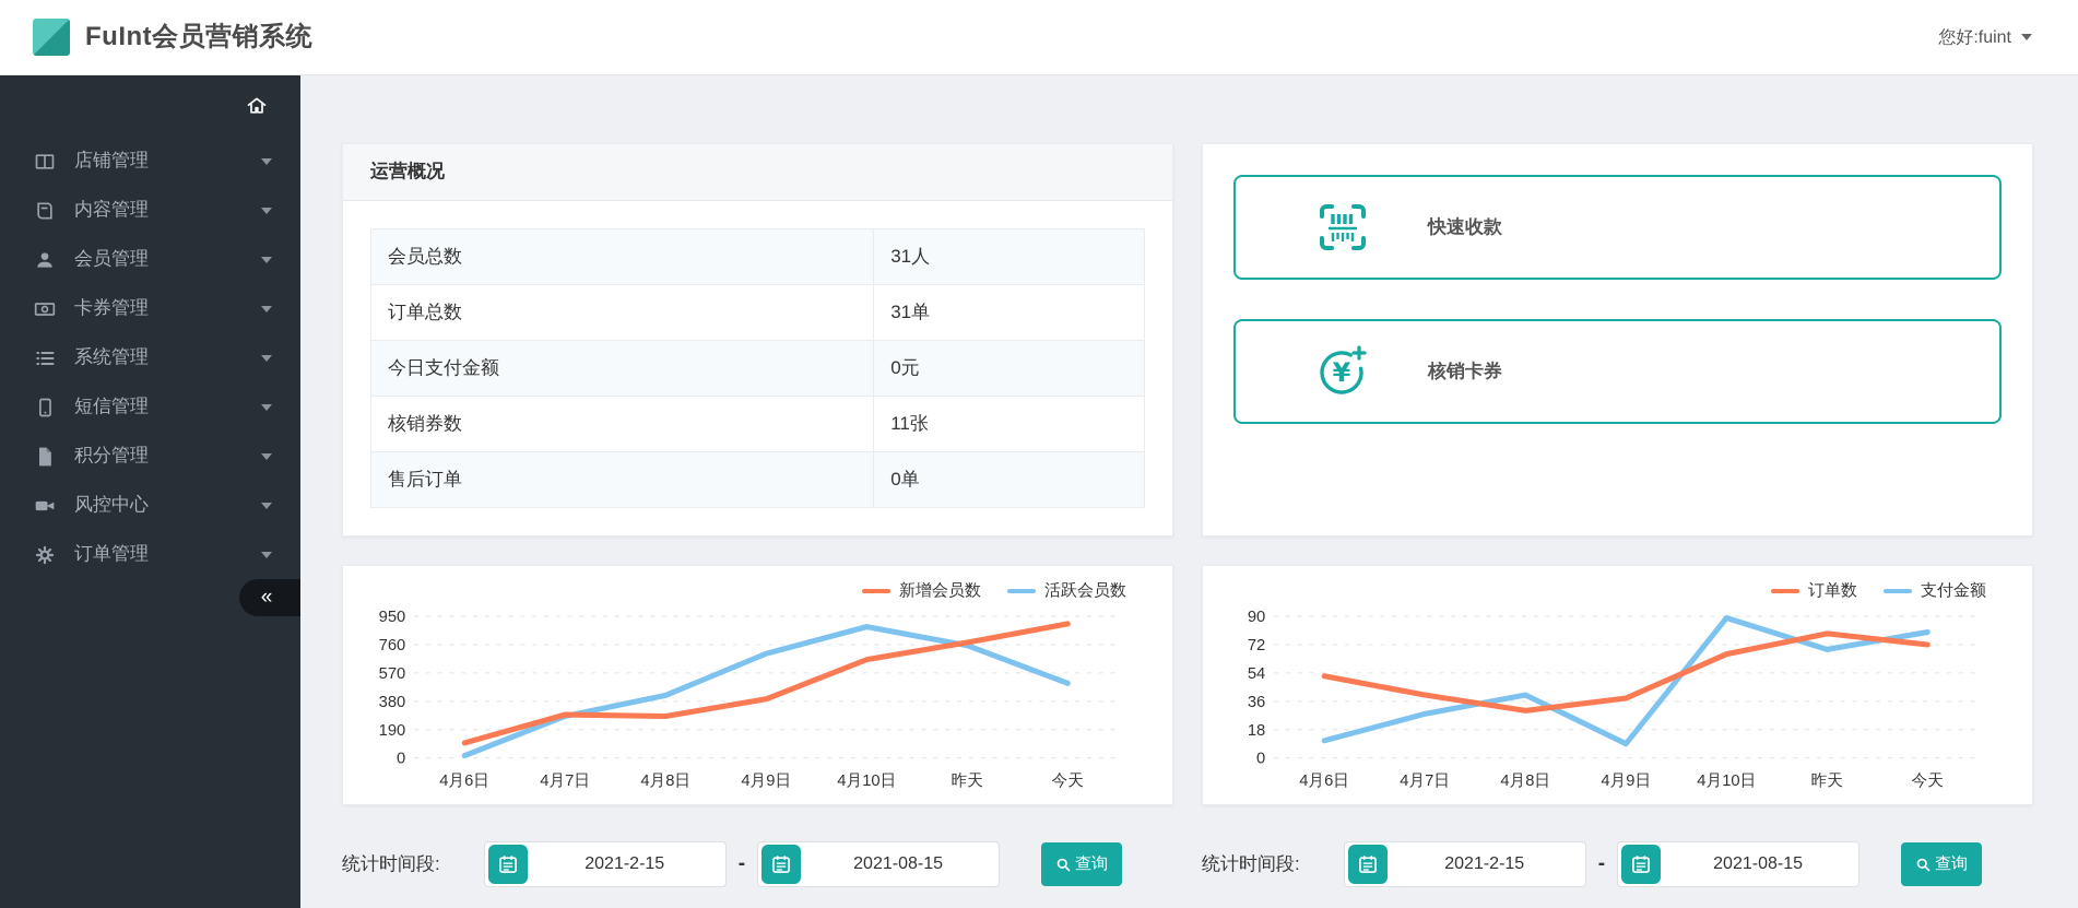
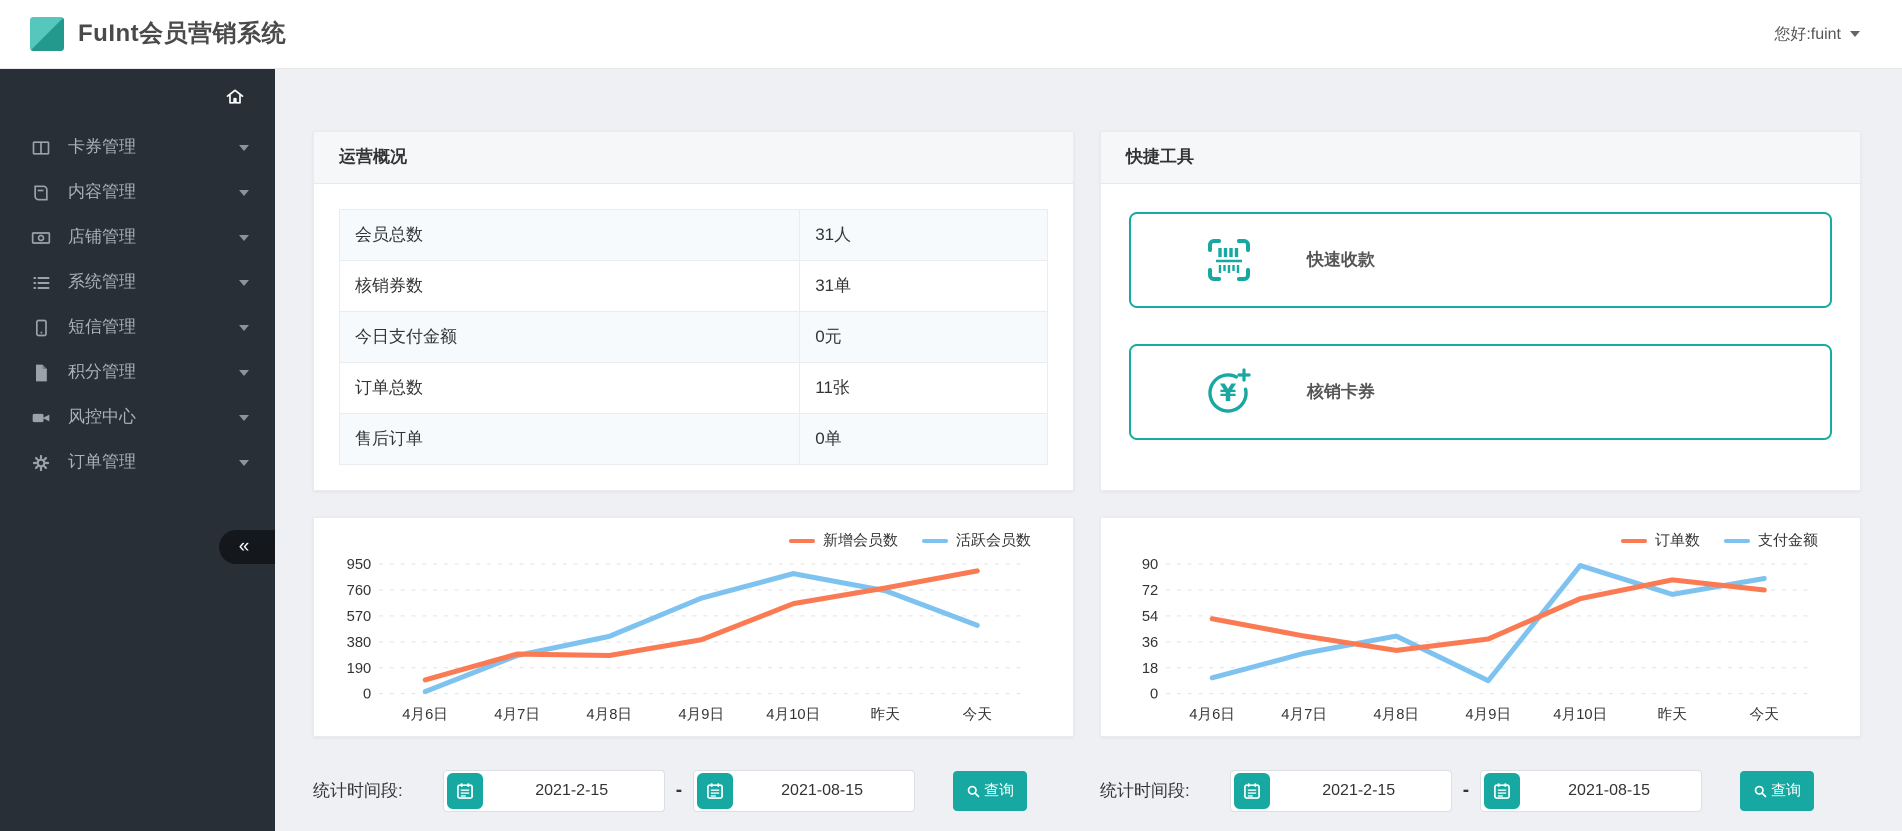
  FuInt会员营销系统
  您好:fuint
- 店铺管理
+ 卡券管理
  内容管理
- 会员管理
- 卡券管理
+ 店铺管理
  系统管理
  短信管理
  积分管理
  风控中心
  订单管理
  «
  运营概况
  会员总数	31人
- 订单总数	31单
+ 核销券数	31单
  今日支付金额	0元
- 核销券数	11张
+ 订单总数	11张
  售后订单	0单
+ 快捷工具
  快速收款
  ¥
  核销卡券
  新增会员数
  活跃会员数
  0
  190
  380
  570
  760
  950
  4月6日
  4月7日
  4月8日
  4月9日
  4月10日
  昨天
  今天
  订单数
  支付金额
  0
  18
  36
  54
  72
  90
  4月6日
  4月7日
  4月8日
  4月9日
  4月10日
  昨天
  今天
  统计时间段:
  2021-2-15
  -
  2021-08-15
  查询
  统计时间段:
  2021-2-15
  -
  2021-08-15
  查询
